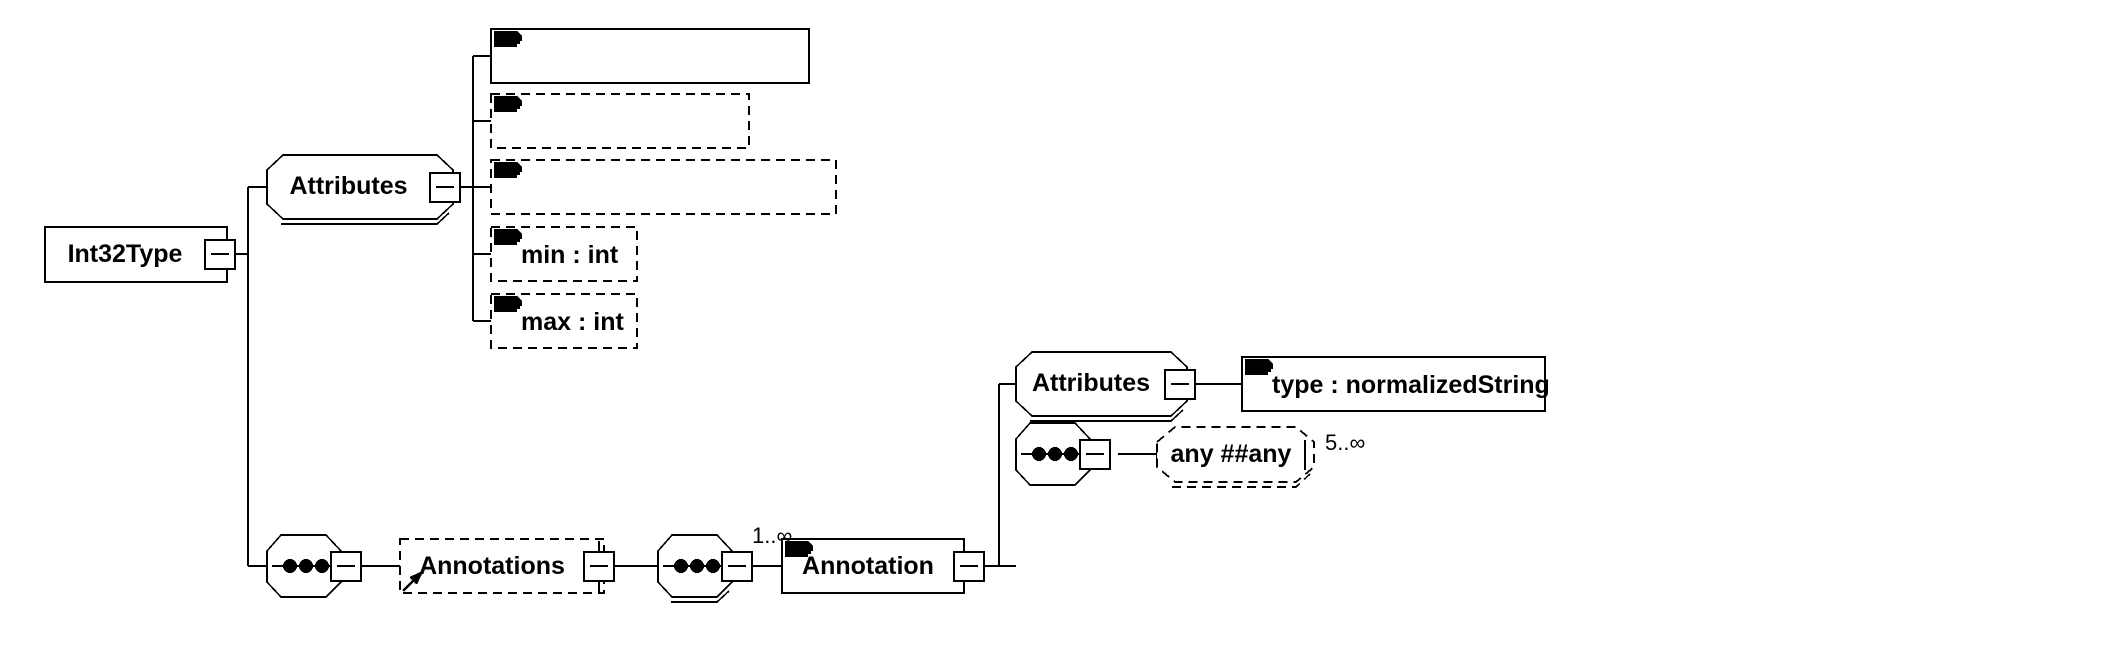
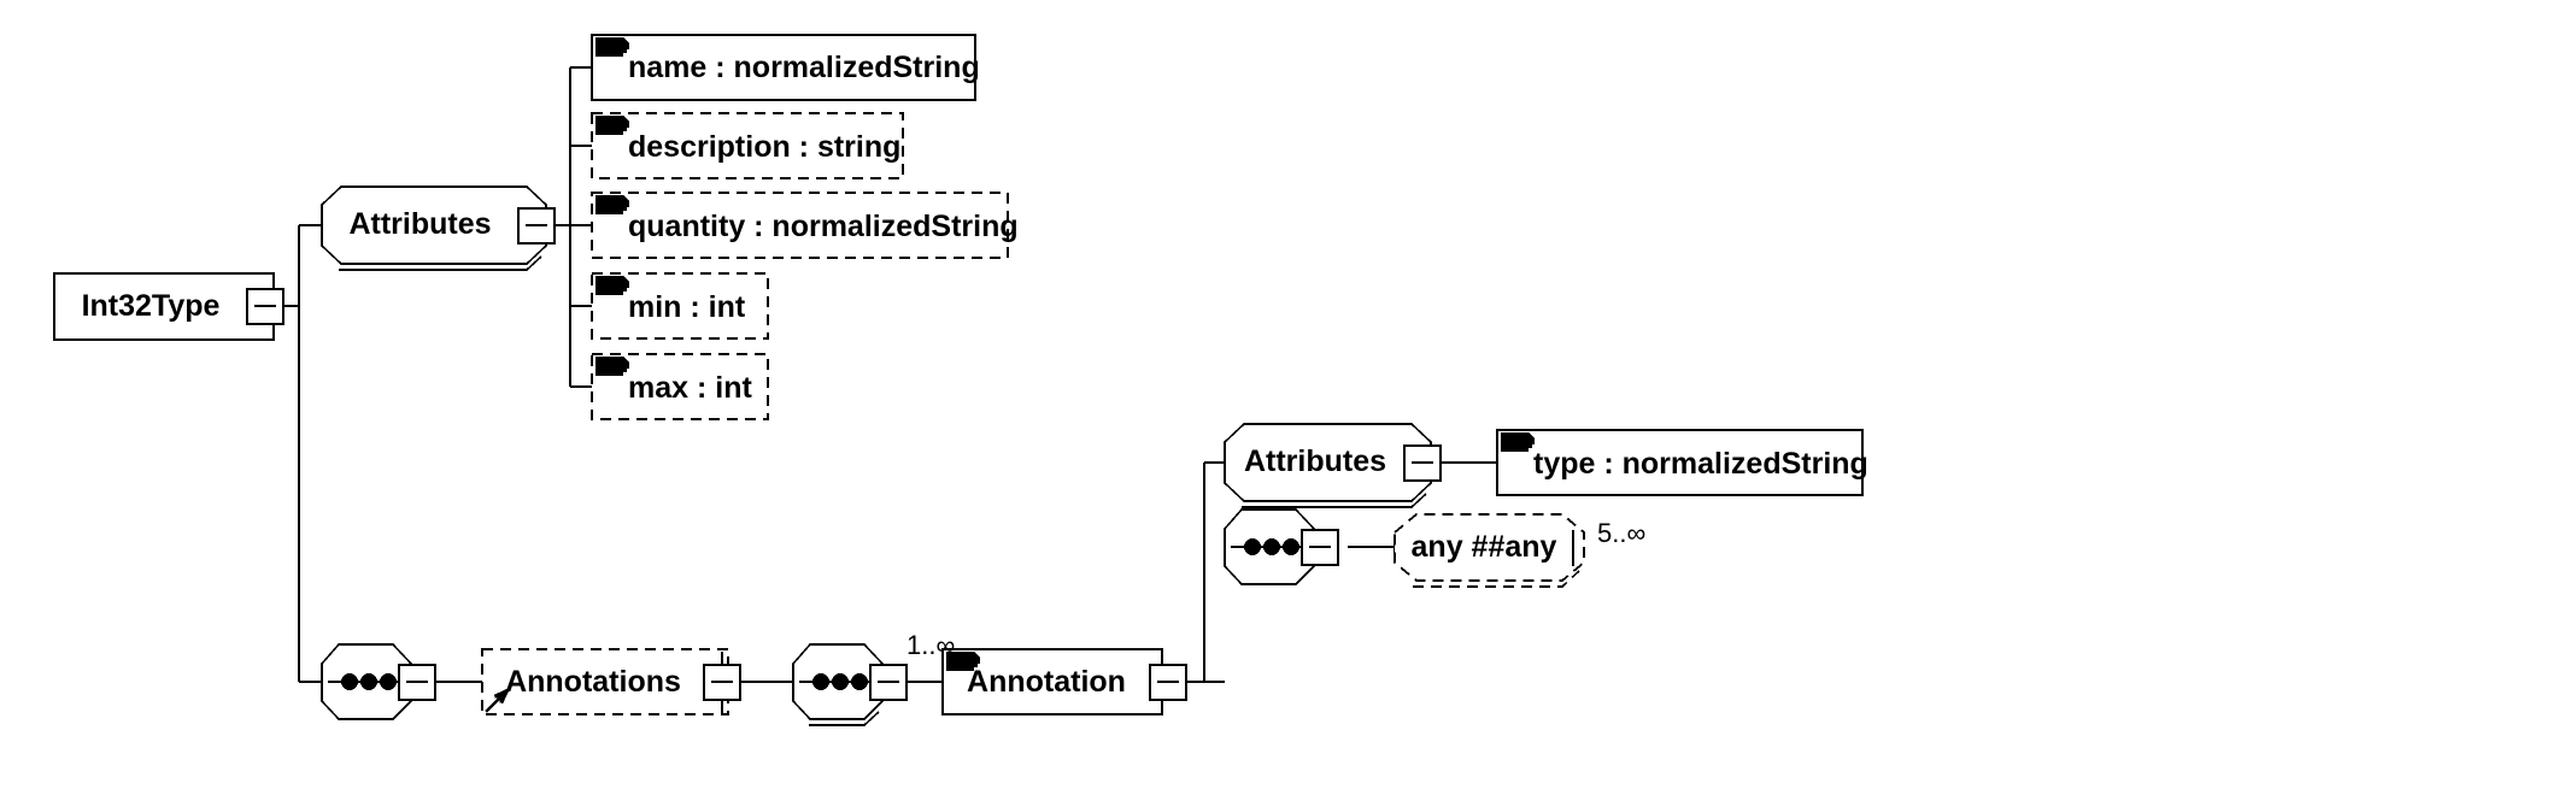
  Int32Type
  Attributes
+ name : normalizedString
+ description : string
+ quantity : normalizedString
  min : int
  max : int
  Annotations
  1..∞
  Annotation
  Attributes
  type : normalizedString
  any ##any
  5..∞
